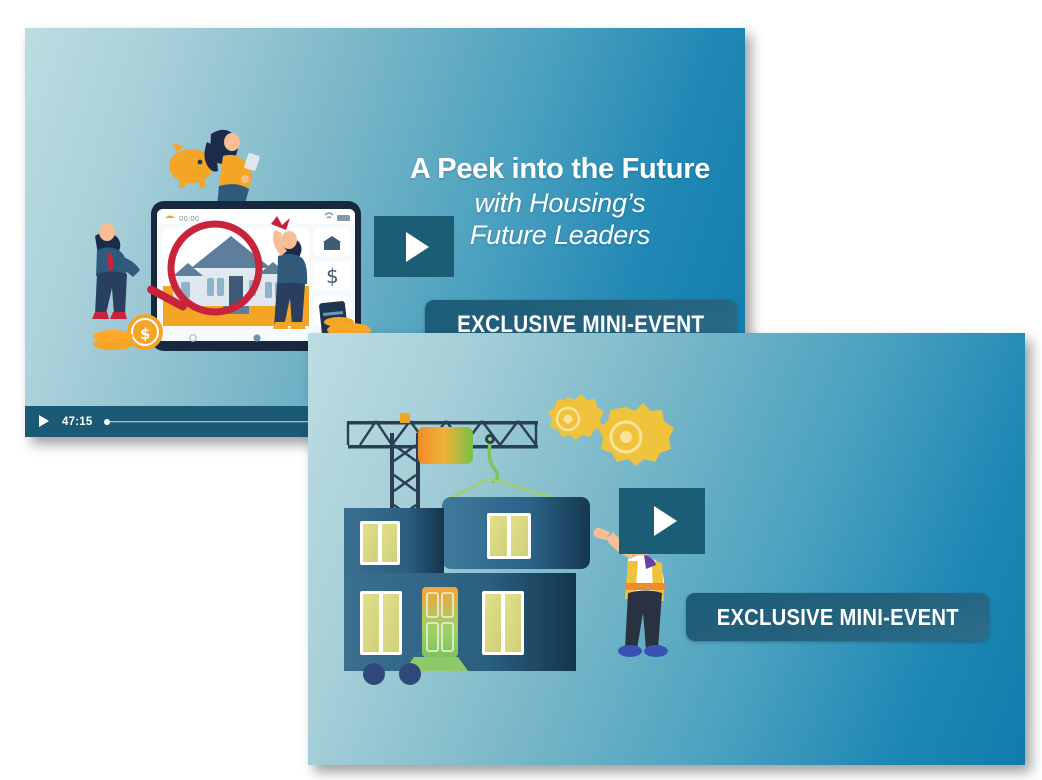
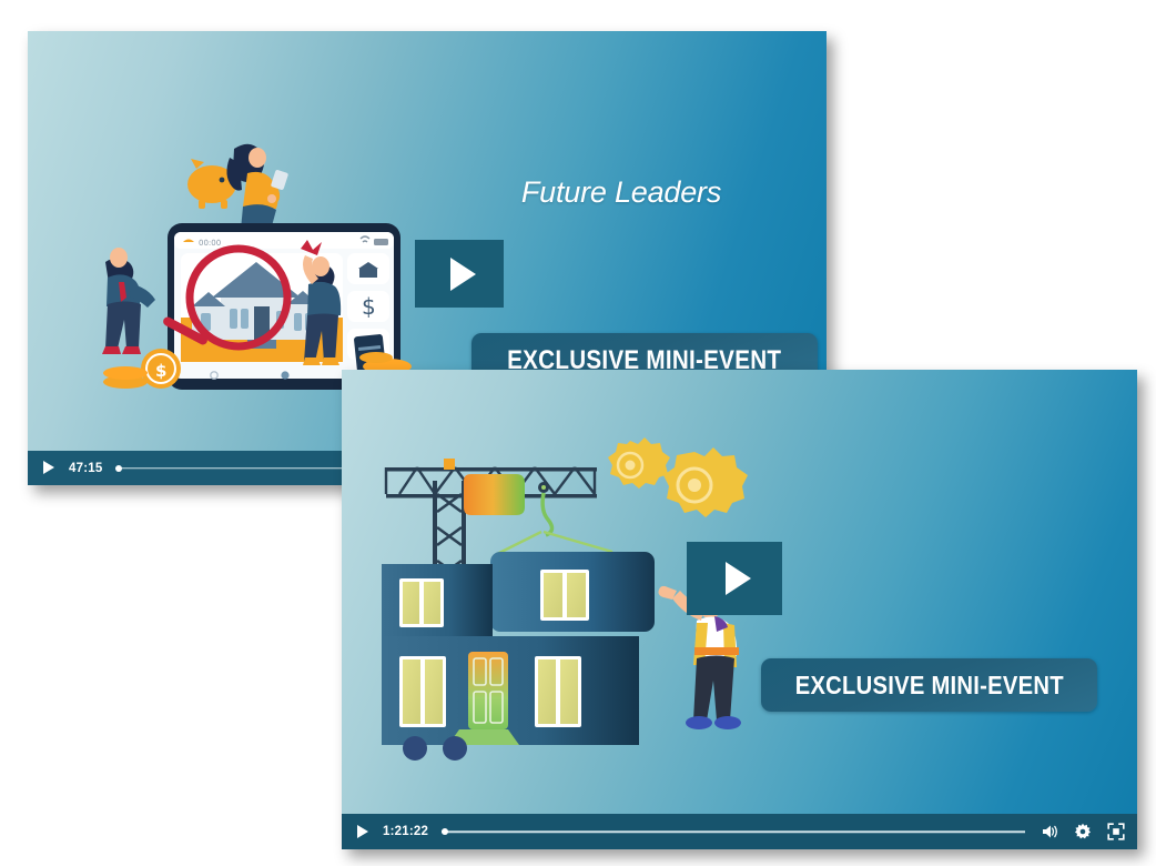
  00:00
  $
  $
- A Peek into the Future
- with Housing’s
  Future Leaders
  EXCLUSIVE MINI-EVENT
  47:15
  EXCLUSIVE MINI-EVENT
+ 1:21:22
